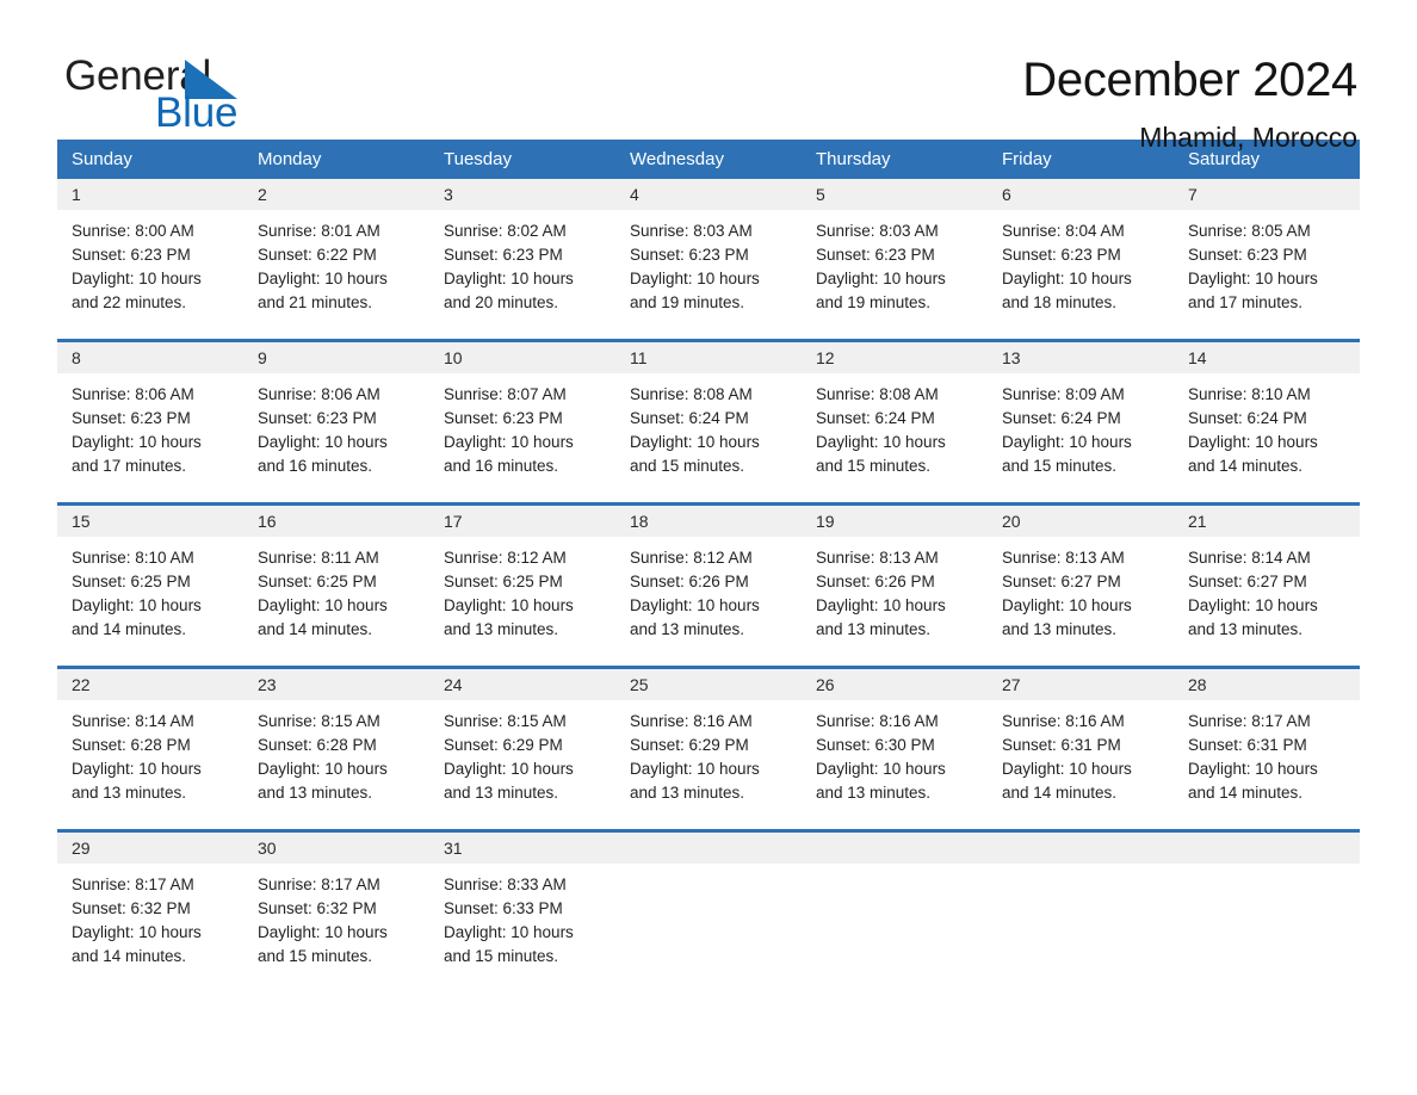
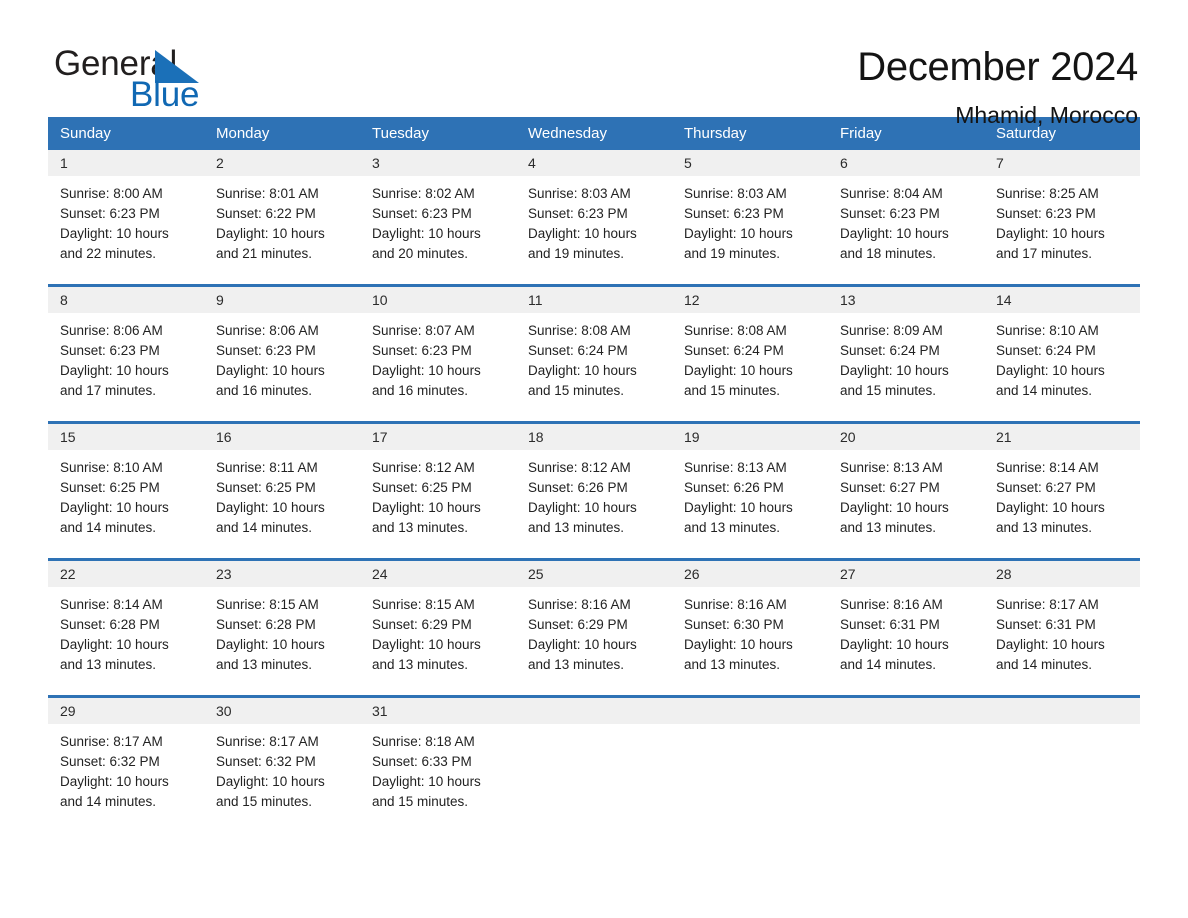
  General
  Blue
  December 2024
  Mhamid, Morocco
  Sunday
  Monday
  Tuesday
  Wednesday
  Thursday
  Friday
  Saturday
  1
  2
  3
  4
  5
  6
  7
  Sunrise: 8:00 AM
  Sunset: 6:23 PM
  Daylight: 10 hours
  and 22 minutes.
  Sunrise: 8:01 AM
  Sunset: 6:22 PM
  Daylight: 10 hours
  and 21 minutes.
  Sunrise: 8:02 AM
  Sunset: 6:23 PM
  Daylight: 10 hours
  and 20 minutes.
  Sunrise: 8:03 AM
  Sunset: 6:23 PM
  Daylight: 10 hours
  and 19 minutes.
  Sunrise: 8:03 AM
  Sunset: 6:23 PM
  Daylight: 10 hours
  and 19 minutes.
  Sunrise: 8:04 AM
  Sunset: 6:23 PM
  Daylight: 10 hours
  and 18 minutes.
- Sunrise: 8:05 AM
+ Sunrise: 8:25 AM
  Sunset: 6:23 PM
  Daylight: 10 hours
  and 17 minutes.
  8
  9
  10
  11
  12
  13
  14
  Sunrise: 8:06 AM
  Sunset: 6:23 PM
  Daylight: 10 hours
  and 17 minutes.
  Sunrise: 8:06 AM
  Sunset: 6:23 PM
  Daylight: 10 hours
  and 16 minutes.
  Sunrise: 8:07 AM
  Sunset: 6:23 PM
  Daylight: 10 hours
  and 16 minutes.
  Sunrise: 8:08 AM
  Sunset: 6:24 PM
  Daylight: 10 hours
  and 15 minutes.
  Sunrise: 8:08 AM
  Sunset: 6:24 PM
  Daylight: 10 hours
  and 15 minutes.
  Sunrise: 8:09 AM
  Sunset: 6:24 PM
  Daylight: 10 hours
  and 15 minutes.
  Sunrise: 8:10 AM
  Sunset: 6:24 PM
  Daylight: 10 hours
  and 14 minutes.
  15
  16
  17
  18
  19
  20
  21
  Sunrise: 8:10 AM
  Sunset: 6:25 PM
  Daylight: 10 hours
  and 14 minutes.
  Sunrise: 8:11 AM
  Sunset: 6:25 PM
  Daylight: 10 hours
  and 14 minutes.
  Sunrise: 8:12 AM
  Sunset: 6:25 PM
  Daylight: 10 hours
  and 13 minutes.
  Sunrise: 8:12 AM
  Sunset: 6:26 PM
  Daylight: 10 hours
  and 13 minutes.
  Sunrise: 8:13 AM
  Sunset: 6:26 PM
  Daylight: 10 hours
  and 13 minutes.
  Sunrise: 8:13 AM
  Sunset: 6:27 PM
  Daylight: 10 hours
  and 13 minutes.
  Sunrise: 8:14 AM
  Sunset: 6:27 PM
  Daylight: 10 hours
  and 13 minutes.
  22
  23
  24
  25
  26
  27
  28
  Sunrise: 8:14 AM
  Sunset: 6:28 PM
  Daylight: 10 hours
  and 13 minutes.
  Sunrise: 8:15 AM
  Sunset: 6:28 PM
  Daylight: 10 hours
  and 13 minutes.
  Sunrise: 8:15 AM
  Sunset: 6:29 PM
  Daylight: 10 hours
  and 13 minutes.
  Sunrise: 8:16 AM
  Sunset: 6:29 PM
  Daylight: 10 hours
  and 13 minutes.
  Sunrise: 8:16 AM
  Sunset: 6:30 PM
  Daylight: 10 hours
  and 13 minutes.
  Sunrise: 8:16 AM
  Sunset: 6:31 PM
  Daylight: 10 hours
  and 14 minutes.
  Sunrise: 8:17 AM
  Sunset: 6:31 PM
  Daylight: 10 hours
  and 14 minutes.
  29
  30
  31
  Sunrise: 8:17 AM
  Sunset: 6:32 PM
  Daylight: 10 hours
  and 14 minutes.
  Sunrise: 8:17 AM
  Sunset: 6:32 PM
  Daylight: 10 hours
  and 15 minutes.
- Sunrise: 8:33 AM
+ Sunrise: 8:18 AM
  Sunset: 6:33 PM
  Daylight: 10 hours
  and 15 minutes.
